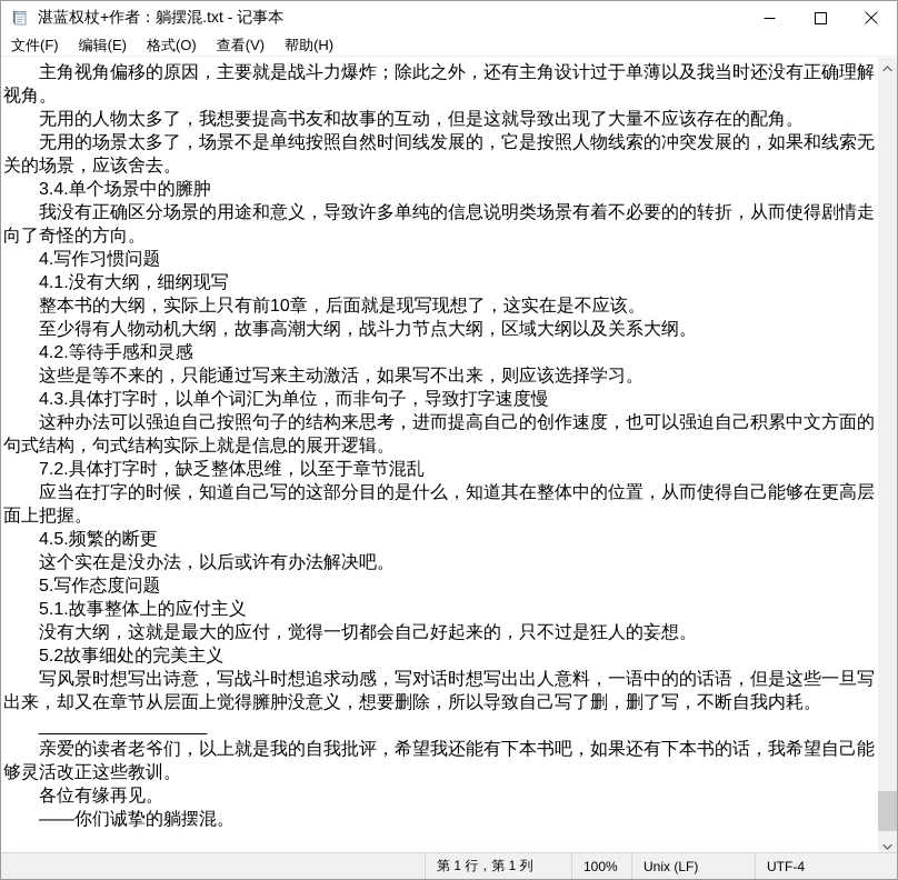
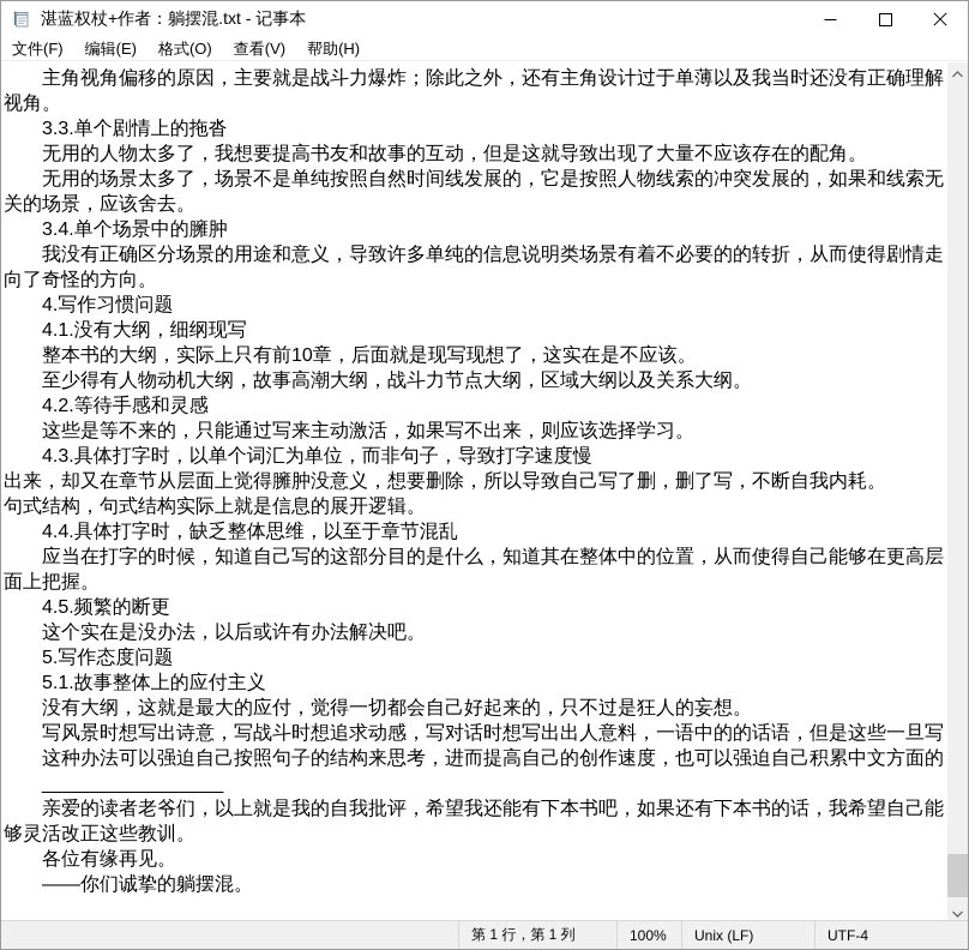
  湛蓝权杖+作者：躺摆混.txt - 记事本
  文件(F)
  编辑(E)
  格式(O)
  查看(V)
  帮助(H)
  主角视角偏移的原因，主要就是战斗力爆炸；除此之外，还有主角设计过于单薄以及我当时还没有正确理解
  视角。
+ 3.3.单个剧情上的拖沓
  无用的人物太多了，我想要提高书友和故事的互动，但是这就导致出现了大量不应该存在的配角。
  无用的场景太多了，场景不是单纯按照自然时间线发展的，它是按照人物线索的冲突发展的，如果和线索无
  关的场景，应该舍去。
  3.4.单个场景中的臃肿
  我没有正确区分场景的用途和意义，导致许多单纯的信息说明类场景有着不必要的的转折，从而使得剧情走
  向了奇怪的方向。
  4.写作习惯问题
  4.1.没有大纲，细纲现写
  整本书的大纲，实际上只有前10章，后面就是现写现想了，这实在是不应该。
  至少得有人物动机大纲，故事高潮大纲，战斗力节点大纲，区域大纲以及关系大纲。
  4.2.等待手感和灵感
  这些是等不来的，只能通过写来主动激活，如果写不出来，则应该选择学习。
  4.3.具体打字时，以单个词汇为单位，而非句子，导致打字速度慢
- 这种办法可以强迫自己按照句子的结构来思考，进而提高自己的创作速度，也可以强迫自己积累中文方面的
+ 出来，却又在章节从层面上觉得臃肿没意义，想要删除，所以导致自己写了删，删了写，不断自我内耗。
  句式结构，句式结构实际上就是信息的展开逻辑。
- 7.2.具体打字时，缺乏整体思维，以至于章节混乱
+ 4.4.具体打字时，缺乏整体思维，以至于章节混乱
  应当在打字的时候，知道自己写的这部分目的是什么，知道其在整体中的位置，从而使得自己能够在更高层
  面上把握。
  4.5.频繁的断更
  这个实在是没办法，以后或许有办法解决吧。
  5.写作态度问题
  5.1.故事整体上的应付主义
  没有大纲，这就是最大的应付，觉得一切都会自己好起来的，只不过是狂人的妄想。
- 5.2故事细处的完美主义
  写风景时想写出诗意，写战斗时想追求动感，写对话时想写出出人意料，一语中的的话语，但是这些一旦写
- 出来，却又在章节从层面上觉得臃肿没意义，想要删除，所以导致自己写了删，删了写，不断自我内耗。
+ 这种办法可以强迫自己按照句子的结构来思考，进而提高自己的创作速度，也可以强迫自己积累中文方面的
  _________________
  亲爱的读者老爷们，以上就是我的自我批评，希望我还能有下本书吧，如果还有下本书的话，我希望自己能
  够灵活改正这些教训。
  各位有缘再见。
  ——你们诚挚的躺摆混。
  第 1 行，第 1 列
  100%
  Unix (LF)
  UTF-4
